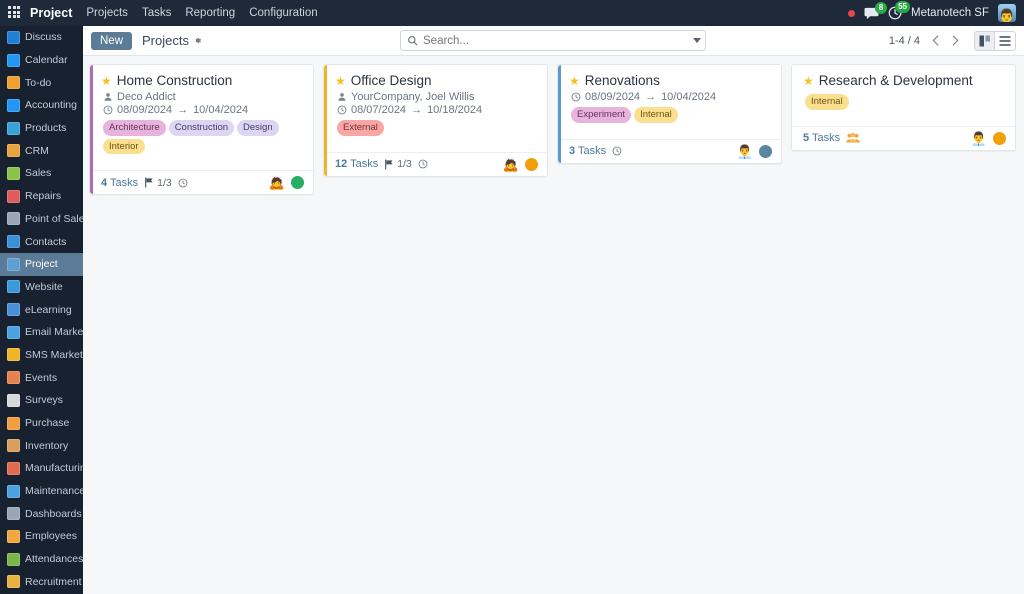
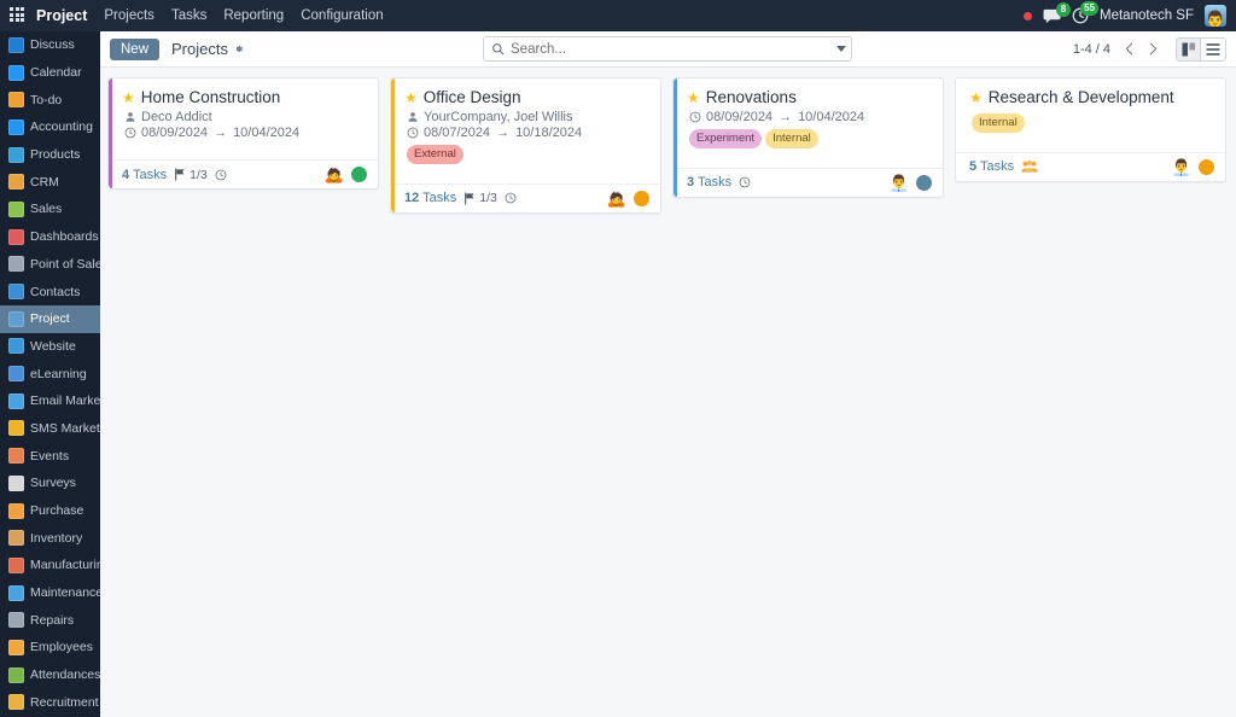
  Project
  Projects
  Tasks
  Reporting
  Configuration
  8
  55
  Metanotech SF
  👨
  Discuss
  Calendar
  To-do
  Accounting
  Products
  CRM
  Sales
- Repairs
+ Dashboards
  Point of Sale
  Contacts
  Project
  Website
  eLearning
  Email Marke
  SMS Market
  Events
  Surveys
  Purchase
  Inventory
  Manufacturin
  Maintenance
- Dashboards
+ Repairs
  Employees
  Attendances
  Recruitment
  New
  Projects
  Search...
  1-4 / 4
  ★
  Home Construction
  Deco Addict
  08/09/2024
  →
  10/04/2024
- Architecture
- Construction
- Design
- Interior
  4 Tasks
  1/3
  🙇
  ★
  Office Design
  YourCompany, Joel Willis
  08/07/2024
  →
  10/18/2024
  External
  12 Tasks
  1/3
  🙇
  ★
  Renovations
  08/09/2024
  →
  10/04/2024
  Experiment
  Internal
  3 Tasks
  👨‍💼
  ★
  Research & Development
  Internal
  5 Tasks
  👨‍💼
